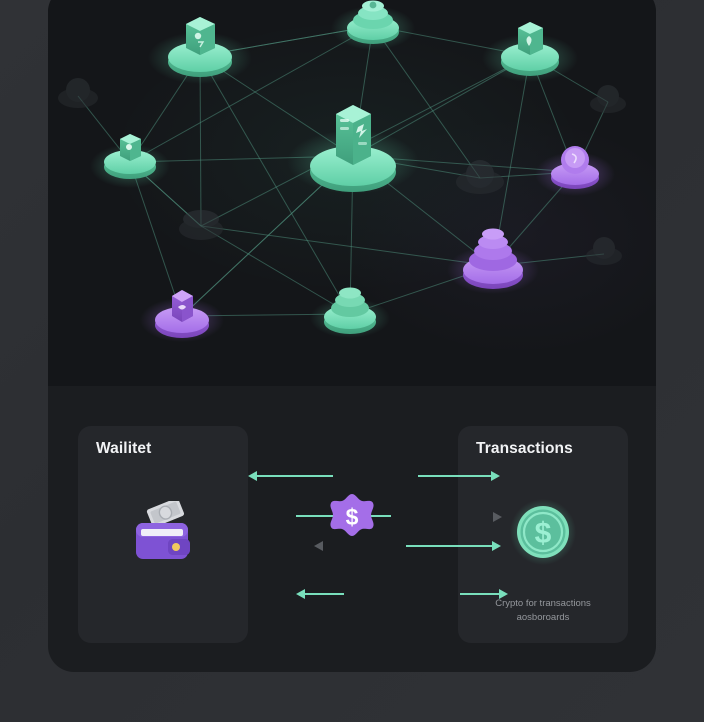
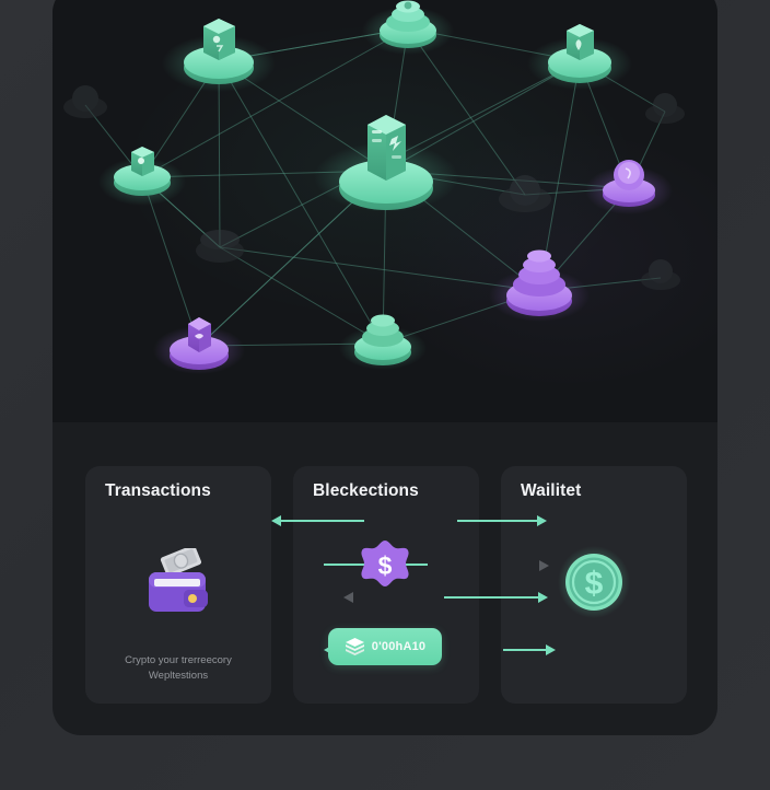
- Wailitet
+ Transactions
+ Crypto your trerreecory
+ Wepltestions
+ Bleckections
- Transactions
+ Wailitet
  $
- Crypto for transactions
- aosboroards
  $
+ 0'00hA10
